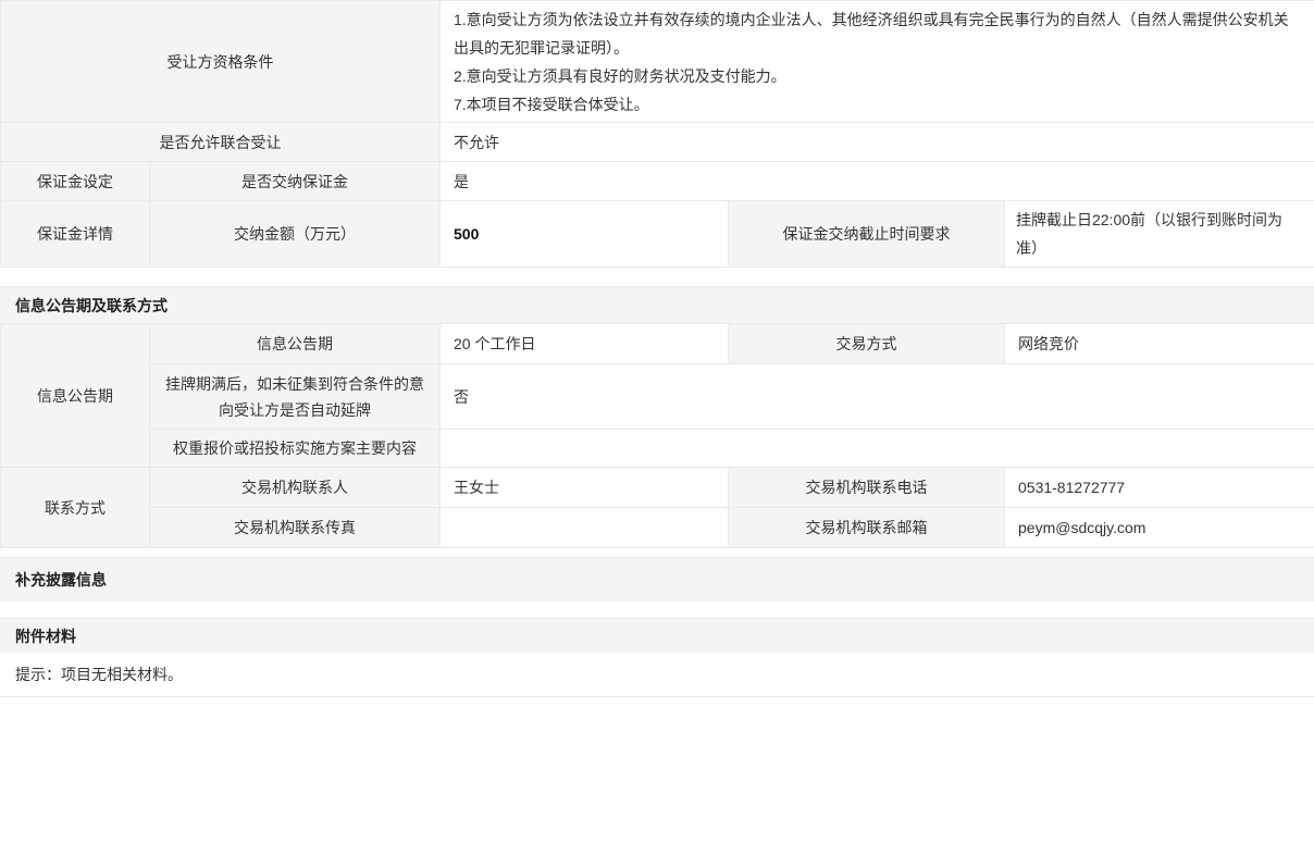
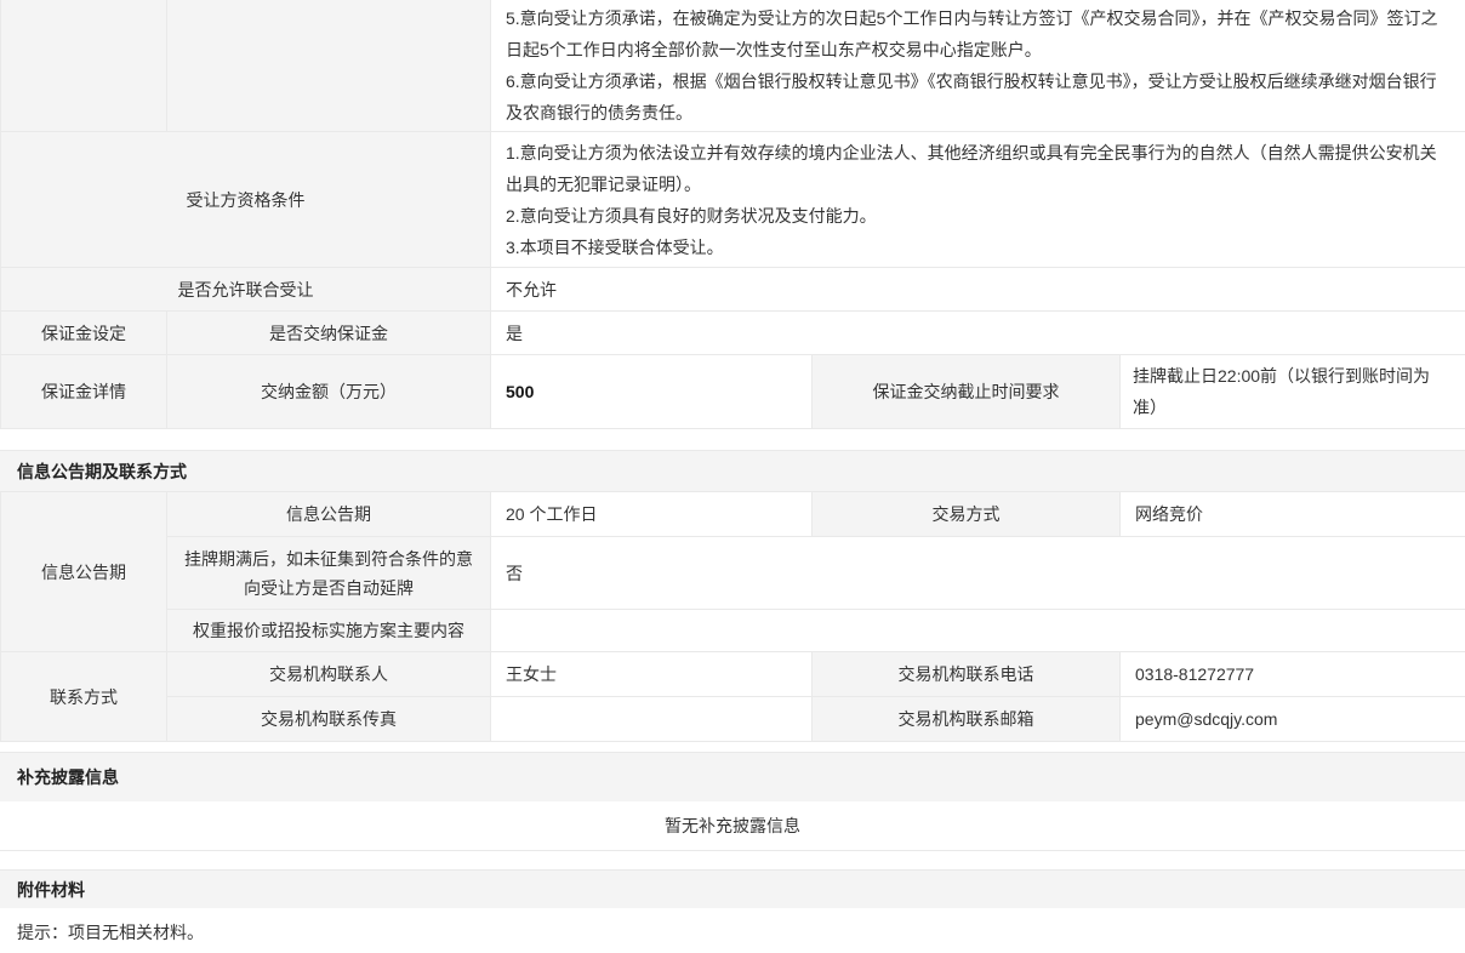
+ 		5.意向受让方须承诺，在被确定为受让方的次日起5个工作日内与转让方签订《产权交易合同》，并在《产权交易合同》签订之日起5个工作日内将全部价款一次性支付至山东产权交易中心指定账户。 6.意向受让方须承诺，根据《烟台银行股权转让意见书》《农商银行股权转让意见书》，受让方受让股权后继续承继对烟台银行及农商银行的债务责任。
- 受让方资格条件	1.意向受让方须为依法设立并有效存续的境内企业法人、其他经济组织或具有完全民事行为的自然人（自然人需提供公安机关出具的无犯罪记录证明）。 2.意向受让方须具有良好的财务状况及支付能力。 7.本项目不接受联合体受让。
+ 受让方资格条件	1.意向受让方须为依法设立并有效存续的境内企业法人、其他经济组织或具有完全民事行为的自然人（自然人需提供公安机关出具的无犯罪记录证明）。 2.意向受让方须具有良好的财务状况及支付能力。 3.本项目不接受联合体受让。
  是否允许联合受让	不允许
  保证金设定	是否交纳保证金	是
  保证金详情	交纳金额（万元）	500	保证金交纳截止时间要求	挂牌截止日22:00前（以银行到账时间为准）
  信息公告期及联系方式
  信息公告期	信息公告期	20 个工作日	交易方式	网络竞价
  挂牌期满后，如未征集到符合条件的意向受让方是否自动延牌	否
  权重报价或招投标实施方案主要内容
- 联系方式	交易机构联系人	王女士	交易机构联系电话	0531-81272777
+ 联系方式	交易机构联系人	王女士	交易机构联系电话	0318-81272777
  交易机构联系传真		交易机构联系邮箱	peym@sdcqjy.com
  补充披露信息
+ 暂无补充披露信息
  附件材料
  提示：项目无相关材料。
